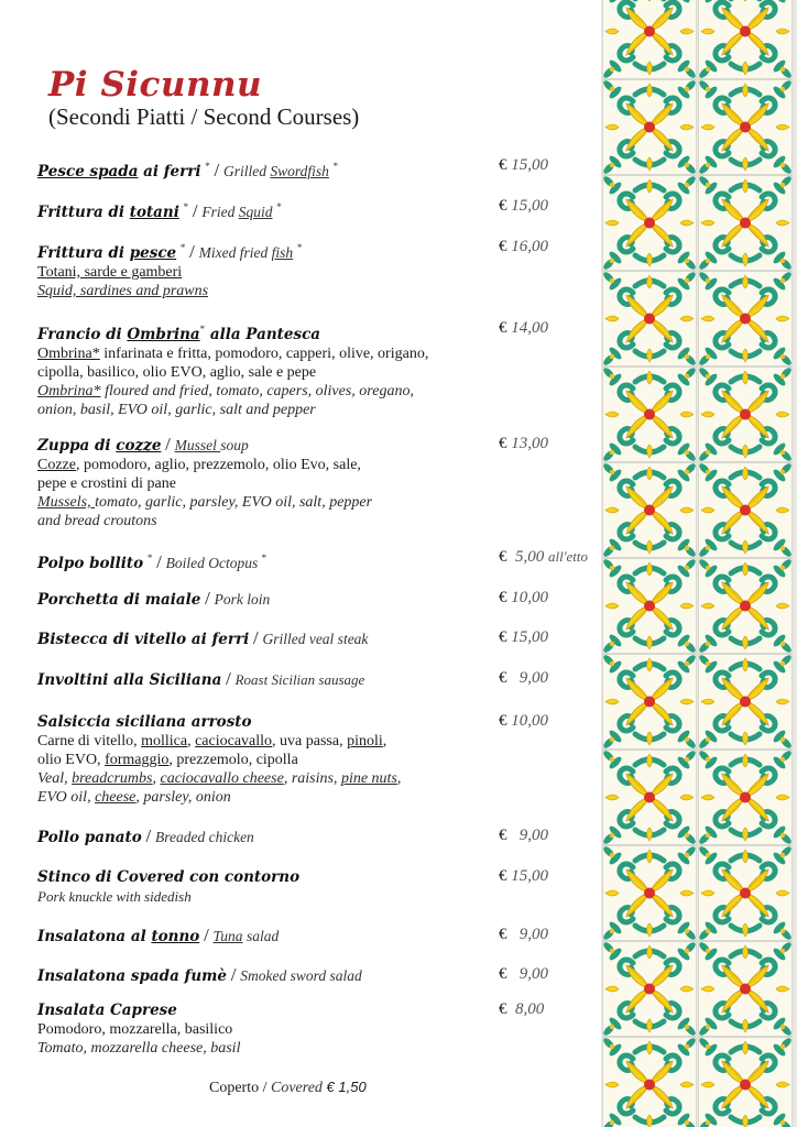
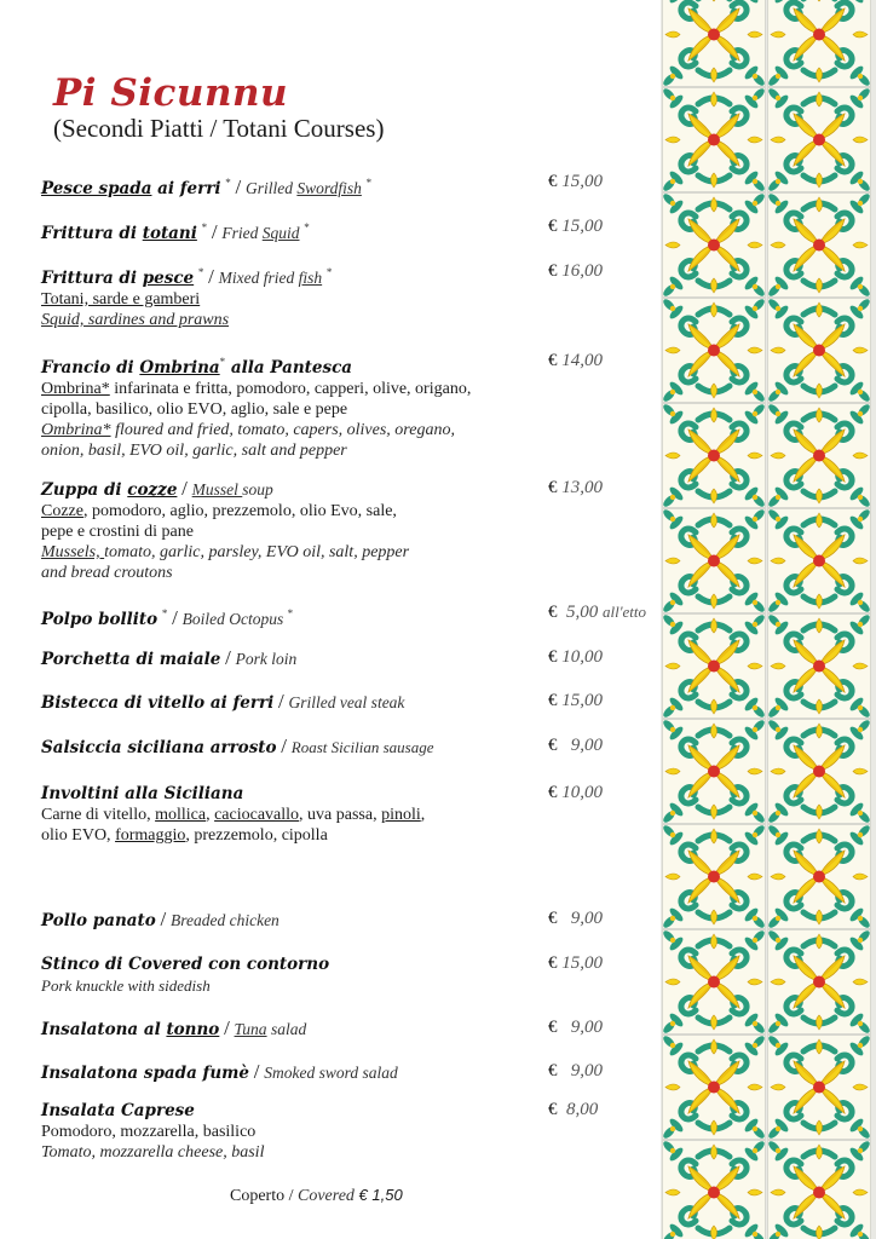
  Pi Sicunnu
- (Secondi Piatti / Second Courses)
+ (Secondi Piatti / Totani Courses)
  Pesce spada ai ferri * / Grilled Swordfish *
  € 15,00
  Frittura di totani * / Fried Squid *
  € 15,00
  Frittura di pesce * / Mixed fried fish *
  Totani, sarde e gamberi
  Squid, sardines and prawns
  € 16,00
  Francio di Ombrina* alla Pantesca
  Ombrina* infarinata e fritta, pomodoro, capperi, olive, origano, cipolla, basilico, olio EVO, aglio, sale e pepe
  Ombrina* floured and fried, tomato, capers, olives, oregano, onion, basil, EVO oil, garlic, salt and pepper
  € 14,00
  Zuppa di cozze / Mussel soup
  Cozze, pomodoro, aglio, prezzemolo, olio Evo, sale, pepe e crostini di pane
  Mussels, tomato, garlic, parsley, EVO oil, salt, pepper and bread croutons
  € 13,00
  Polpo bollito * / Boiled Octopus *
  € 5,00 all'etto
  Porchetta di maiale / Pork loin
  € 10,00
  Bistecca di vitello ai ferri / Grilled veal steak
  € 15,00
- Involtini alla Siciliana / Roast Sicilian sausage
+ Salsiccia siciliana arrosto / Roast Sicilian sausage
  € 9,00
- Salsiccia siciliana arrosto
+ Involtini alla Siciliana
  Carne di vitello, mollica, caciocavallo, uva passa, pinoli,
  olio EVO, formaggio, prezzemolo, cipolla
- Veal, breadcrumbs, caciocavallo cheese, raisins, pine nuts,
- EVO oil, cheese, parsley, onion
  € 10,00
  Pollo panato / Breaded chicken
  € 9,00
  Stinco di Covered con contorno
  Pork knuckle with sidedish
  € 15,00
  Insalatona al tonno / Tuna salad
  € 9,00
  Insalatona spada fumè / Smoked sword salad
  € 9,00
  Insalata Caprese
  Pomodoro, mozzarella, basilico
  Tomato, mozzarella cheese, basil
  € 8,00
  Coperto / Covered € 1,50
